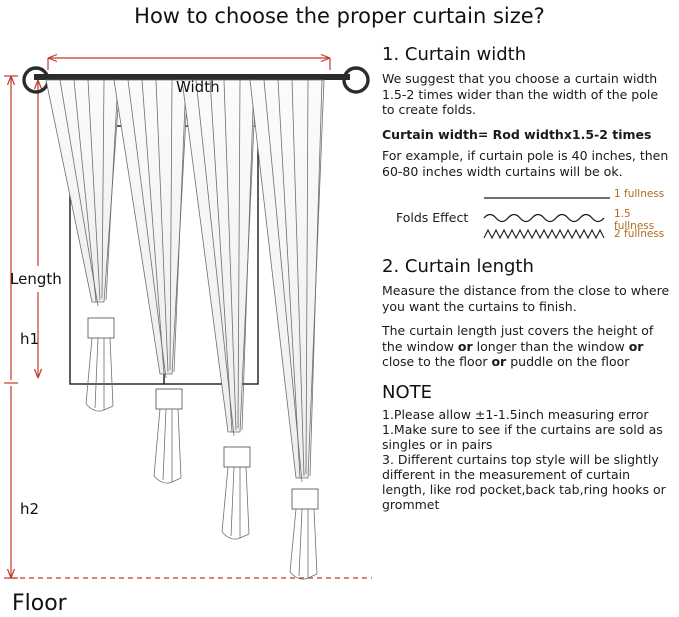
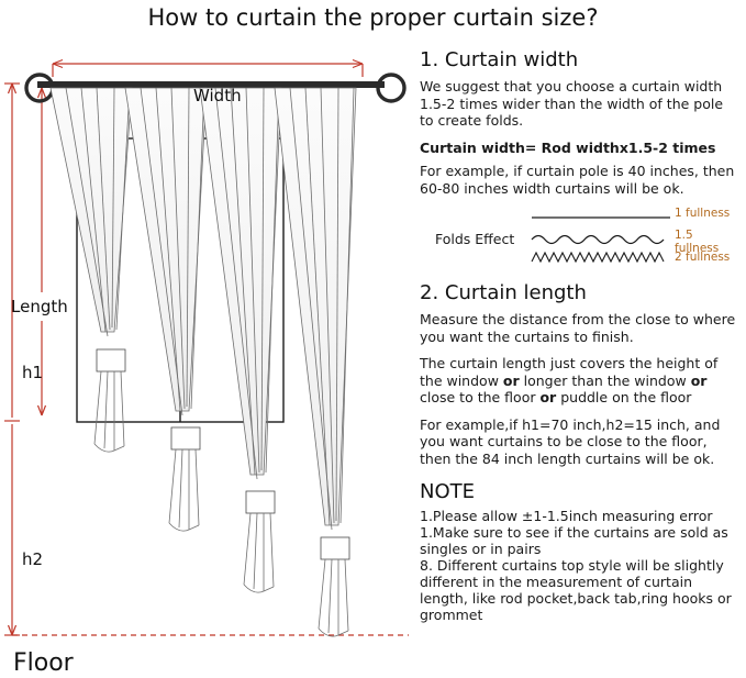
- How to choose the proper curtain size?
+ How to curtain the proper curtain size?
  Width
  Length
  h1
  h2
  Floor
  1. Curtain width
  We suggest that you choose a curtain width 1.5-2 times wider than the width of the pole to create folds.
  Curtain width= Rod widthx1.5-2 times
  For example, if curtain pole is 40 inches, then 60-80 inches width curtains will be ok.
  Folds Effect
  1 fullness
  1.5 fullness
  2 fullness
  2. Curtain length
  Measure the distance from the close to where you want the curtains to finish.
  The curtain length just covers the height of the window or longer than the window or close to the floor or puddle on the floor
+ For example,if h1=70 inch,h2=15 inch, and you want curtains to be close to the floor, then the 84 inch length curtains will be ok.
  NOTE
  1.Please allow ±1-1.5inch measuring error
  1.Make sure to see if the curtains are sold as singles or in pairs
- 3. Different curtains top style will be slightly different in the measurement of curtain length, like rod pocket,back tab,ring hooks or grommet
+ 8. Different curtains top style will be slightly different in the measurement of curtain length, like rod pocket,back tab,ring hooks or grommet
